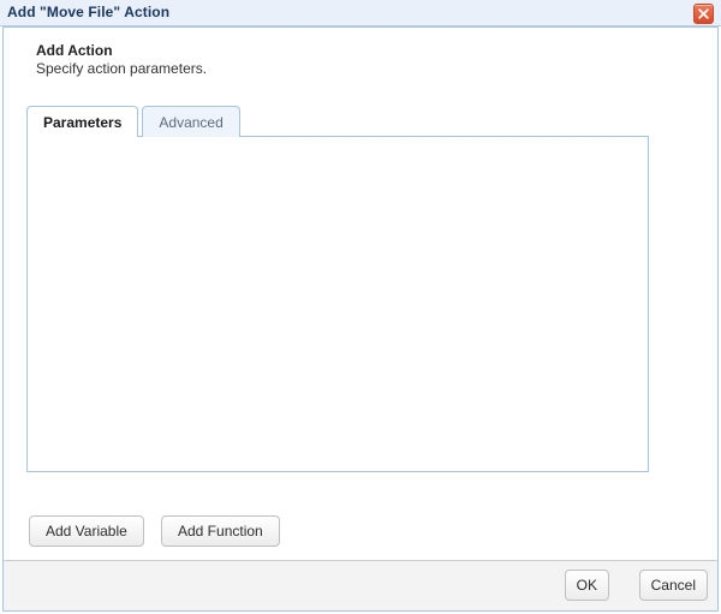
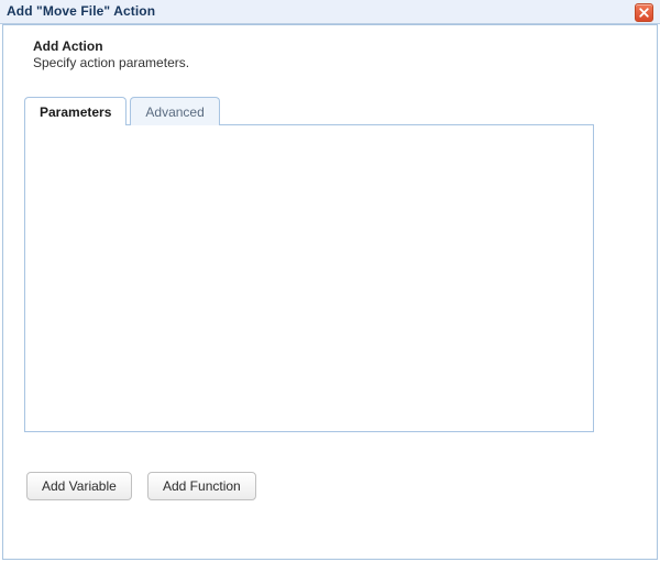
  Add "Move File" Action
  Add Action
  Specify action parameters.
  Parameters
  Advanced
  Add Variable
  Add Function
- OK
- Cancel
